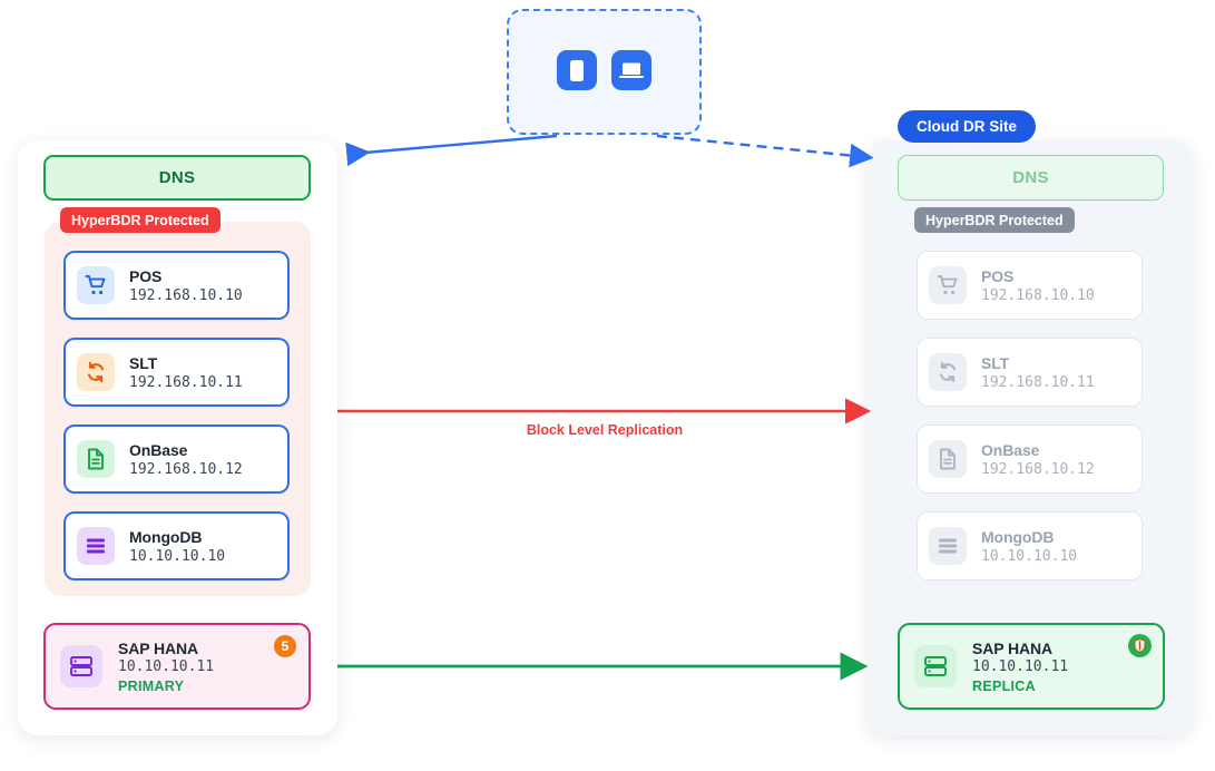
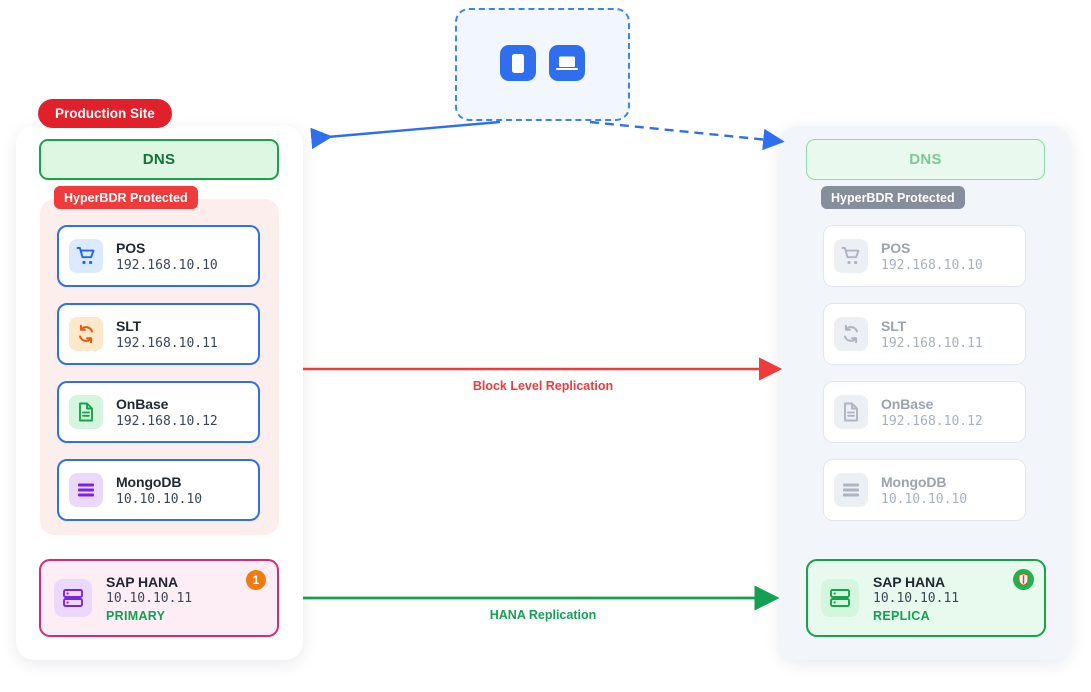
  Block Level Replication
+ HANA Replication
+ Production Site
  DNS
  HyperBDR Protected
  POS
  192.168.10.10
  SLT
  192.168.10.11
  OnBase
  192.168.10.12
  MongoDB
  10.10.10.10
  SAP HANA
  10.10.10.11
  PRIMARY
- 5
+ 1
- Cloud DR Site
  DNS
  HyperBDR Protected
  POS
  192.168.10.10
  SLT
  192.168.10.11
  OnBase
  192.168.10.12
  MongoDB
  10.10.10.10
  SAP HANA
  10.10.10.11
  REPLICA
